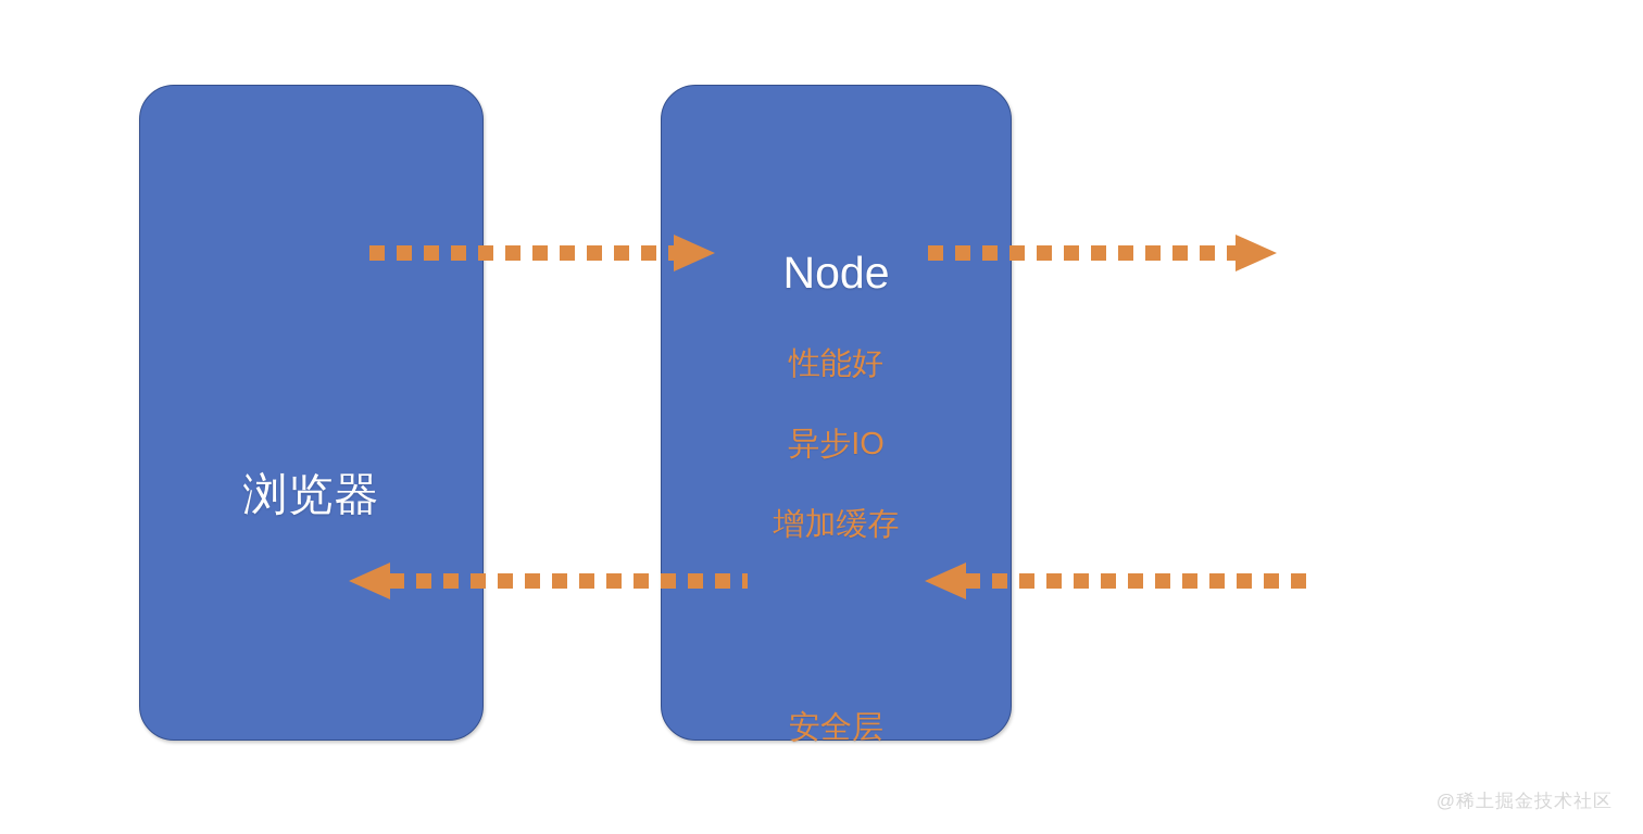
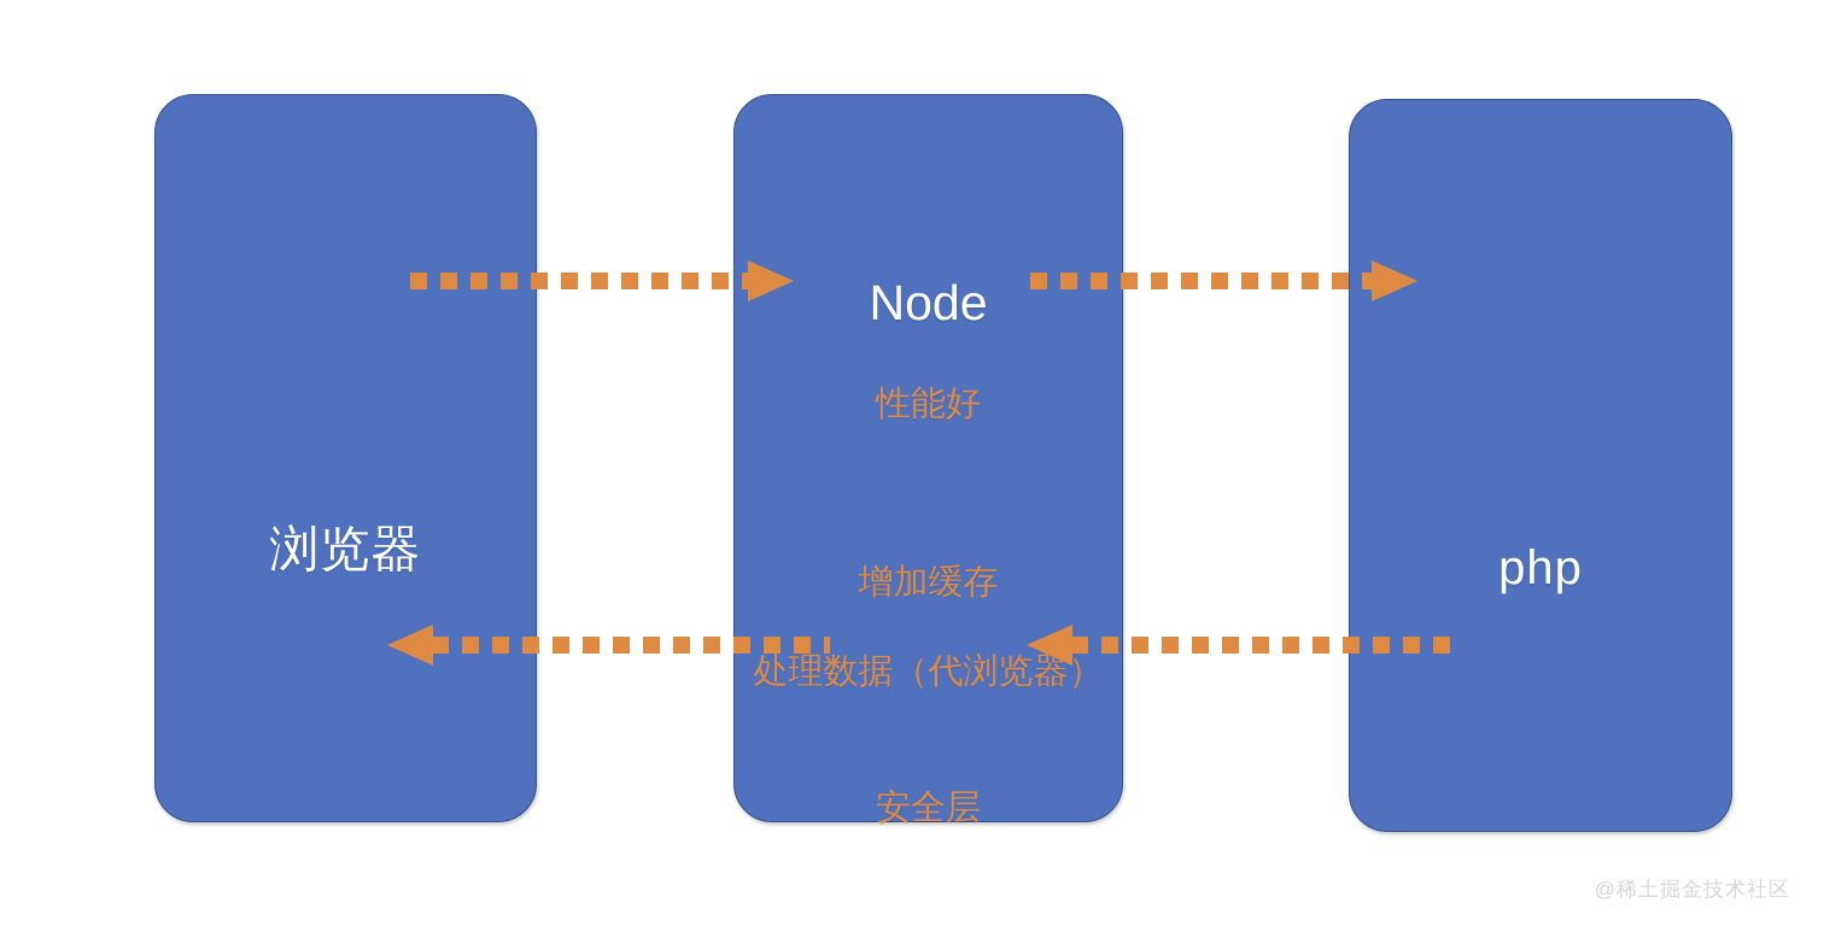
  浏览器
  Node
  性能好
- 异步IO
  增加缓存
+ 处理数据（代浏览器）
  安全层
+ php
  @稀土掘金技术社区
